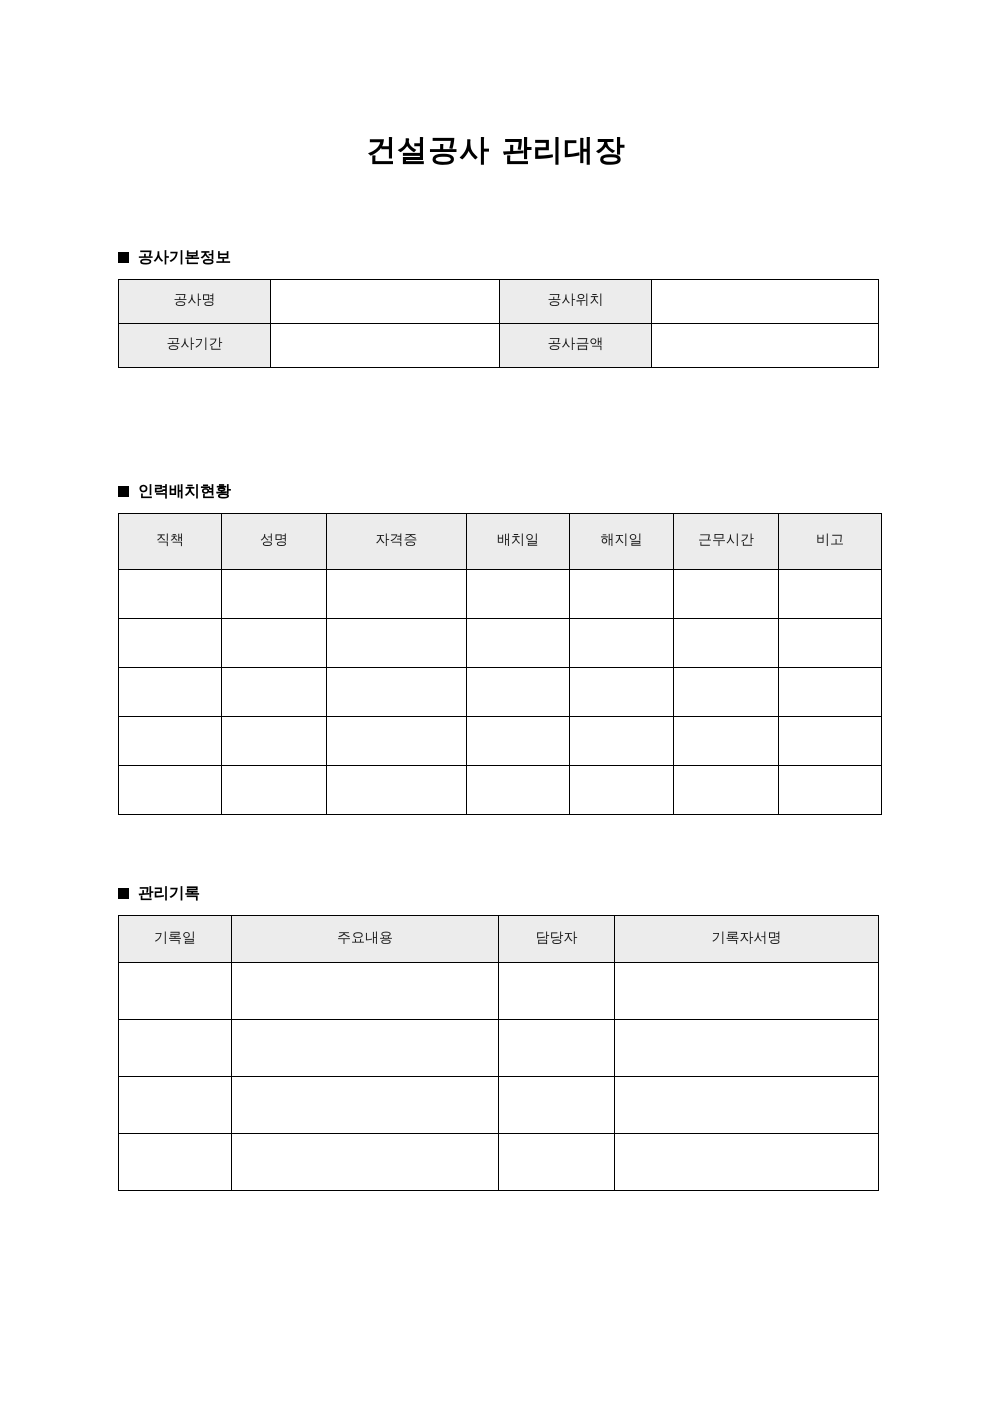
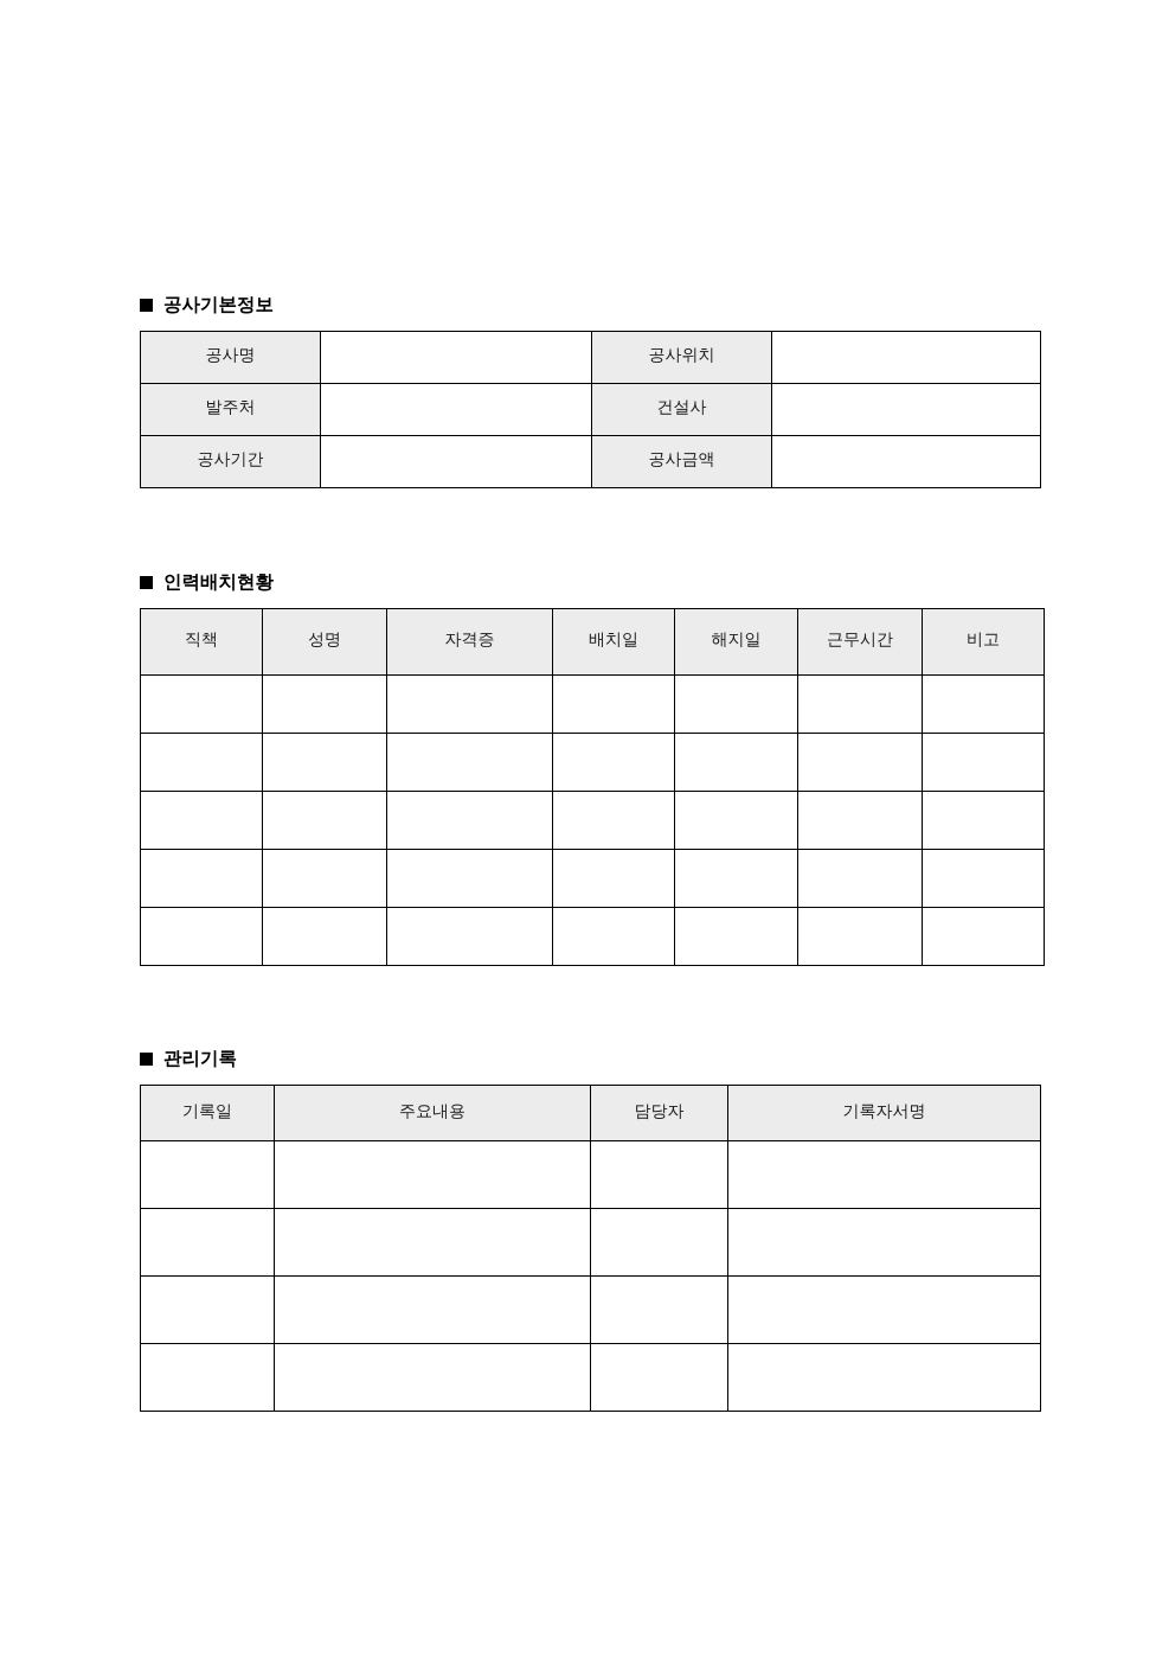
- 건설공사 관리대장
  공사기본정보
  공사명		공사위치
+ 발주처		건설사
  공사기간		공사금액
  인력배치현황
  직책	성명	자격증	배치일	해지일	근무시간	비고
  관리기록
  기록일	주요내용	담당자	기록자서명
